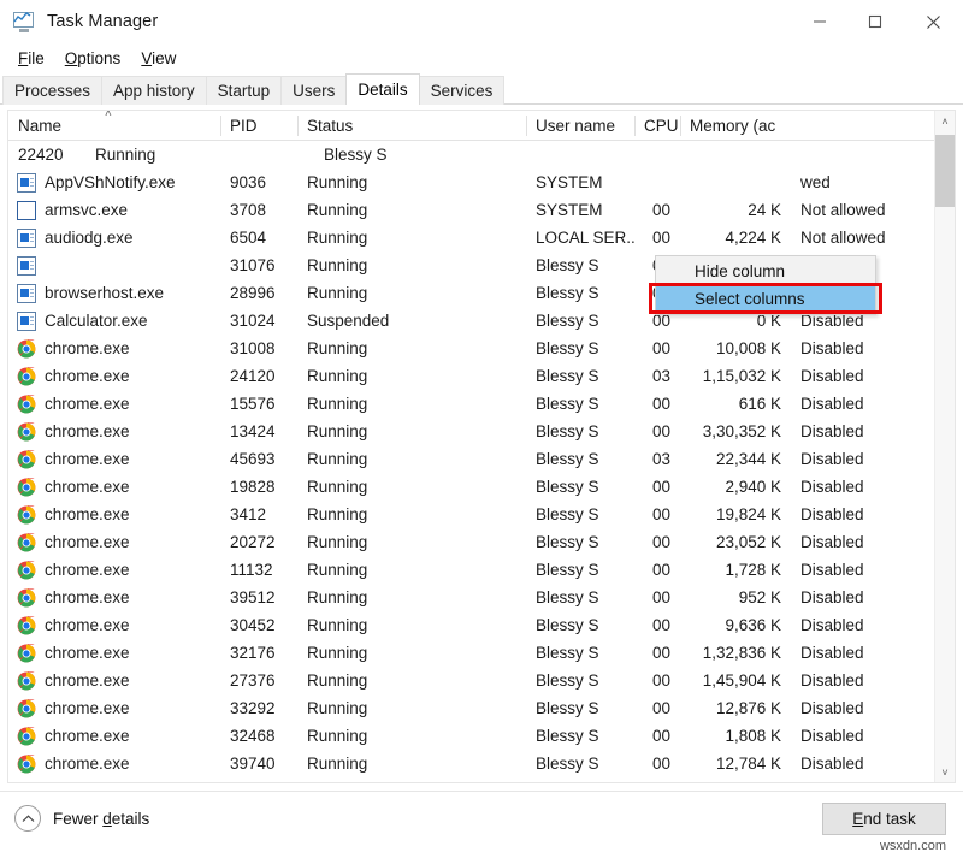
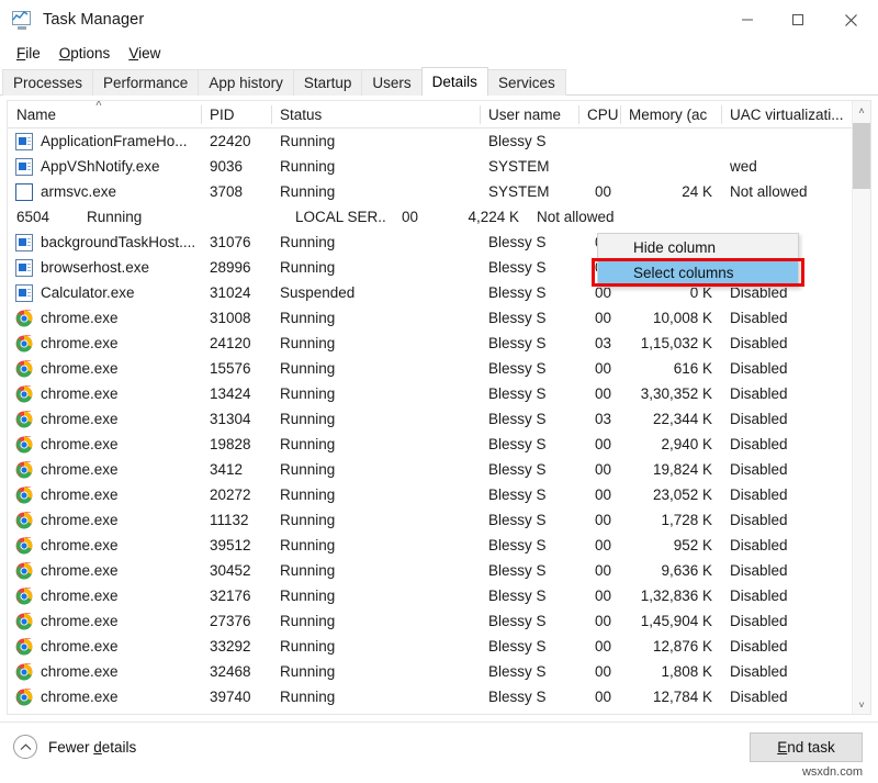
  Task Manager
  File
  Options
  View
  Processes
+ Performance
  App history
  Startup
  Users
  Details
  Services
  Name
  ˄
  PID
  Status
  User name
  CPU
  Memory (ac
+ UAC virtualizati...
+ ApplicationFrameHo...
  22420
  Running
  Blessy S
  AppVShNotify.exe
  9036
  Running
  SYSTEM
  wed
  armsvc.exe
  3708
  Running
  SYSTEM
  00
  24 K
  Not allowed
- audiodg.exe
  6504
  Running
  LOCAL SER..
  00
  4,224 K
  Not allowed
+ backgroundTaskHost....
  31076
  Running
  Blessy S
  browserhost.exe
  28996
  Running
  Blessy S
  Calculator.exe
  31024
  Suspended
  Blessy S
  00
  0 K
  Disabled
  chrome.exe
  31008
  Running
  Blessy S
  00
  10,008 K
  Disabled
  chrome.exe
  24120
  Running
  Blessy S
  03
  1,15,032 K
  Disabled
  chrome.exe
  15576
  Running
  Blessy S
  00
  616 K
  Disabled
  chrome.exe
  13424
  Running
  Blessy S
  00
  3,30,352 K
  Disabled
  chrome.exe
- 45693
+ 31304
  Running
  Blessy S
  03
  22,344 K
  Disabled
  chrome.exe
  19828
  Running
  Blessy S
  00
  2,940 K
  Disabled
  chrome.exe
  3412
  Running
  Blessy S
  00
  19,824 K
  Disabled
  chrome.exe
  20272
  Running
  Blessy S
  00
  23,052 K
  Disabled
  chrome.exe
  11132
  Running
  Blessy S
  00
  1,728 K
  Disabled
  chrome.exe
  39512
  Running
  Blessy S
  00
  952 K
  Disabled
  chrome.exe
  30452
  Running
  Blessy S
  00
  9,636 K
  Disabled
  chrome.exe
  32176
  Running
  Blessy S
  00
  1,32,836 K
  Disabled
  chrome.exe
  27376
  Running
  Blessy S
  00
  1,45,904 K
  Disabled
  chrome.exe
  33292
  Running
  Blessy S
  00
  12,876 K
  Disabled
  chrome.exe
  32468
  Running
  Blessy S
  00
  1,808 K
  Disabled
  chrome.exe
  39740
  Running
  Blessy S
  00
  12,784 K
  Disabled
  ˄
  ˅
  Hide column
  Select columns
  Fewer details
  End task
  wsxdn.com
